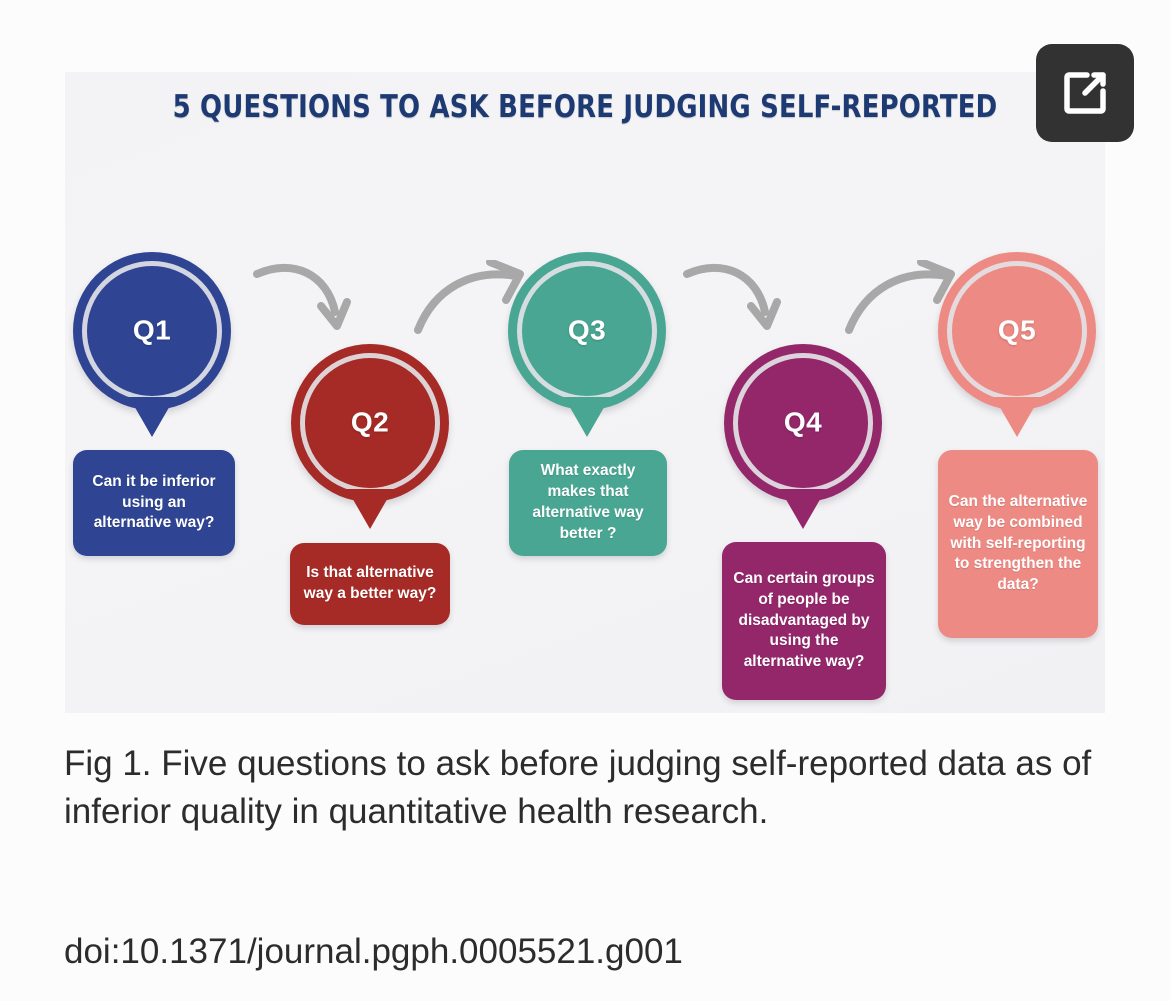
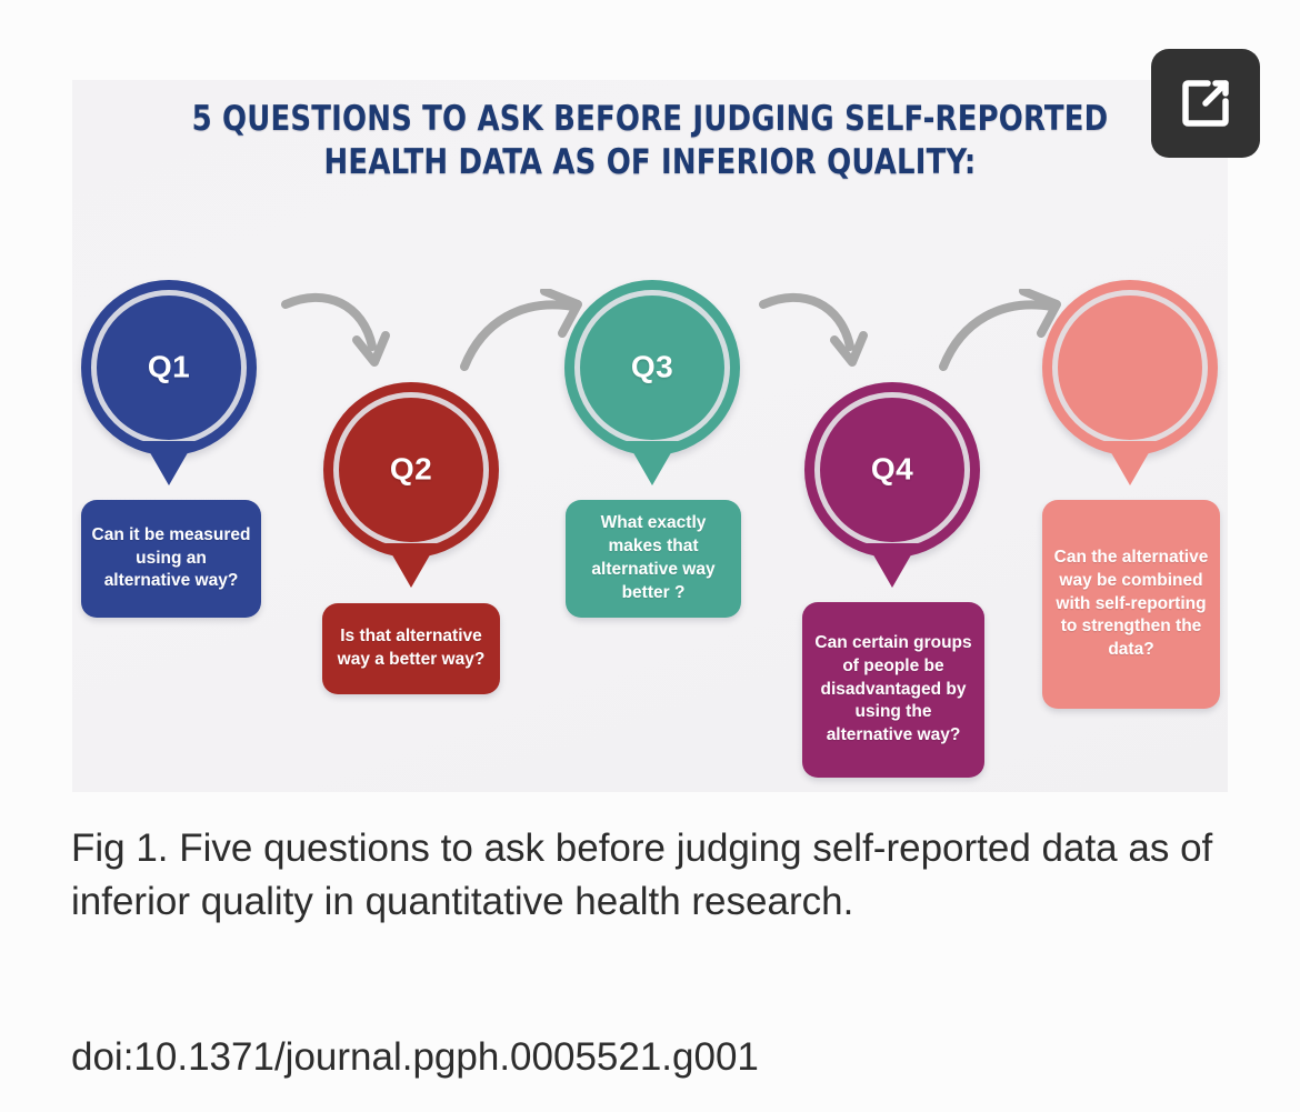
  5 QUESTIONS TO ASK BEFORE JUDGING SELF-REPORTED
+ HEALTH DATA AS OF INFERIOR QUALITY:
  Q1
- Can it be inferior using an alternative way?
+ Can it be measured using an alternative way?
  Q2
  Is that alternative way a better way?
  Q3
  What exactly makes that alternative way better ?
  Q4
  Can certain groups of people be disadvantaged by using the alternative way?
- Q5
  Can the alternative way be combined with self-reporting to strengthen the data?
  Fig 1. Five questions to ask before judging self-reported data as of inferior quality in quantitative health research.
  doi:10.1371/journal.pgph.0005521.g001
